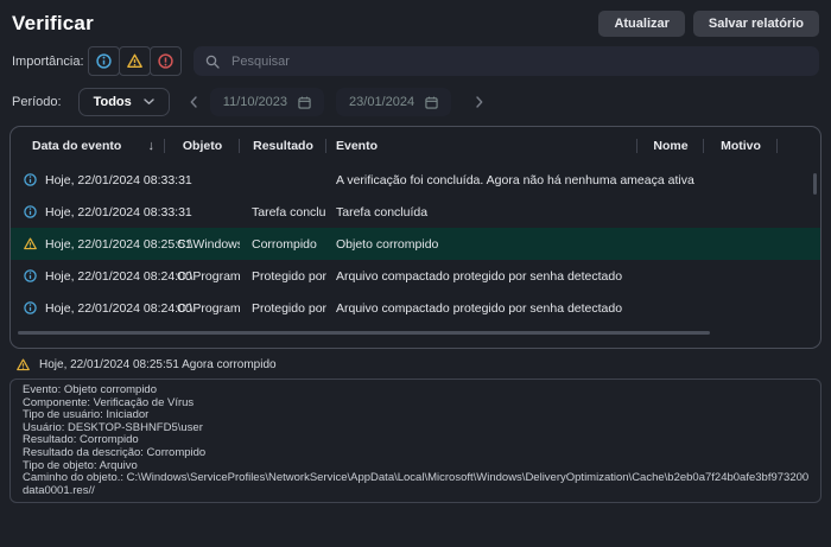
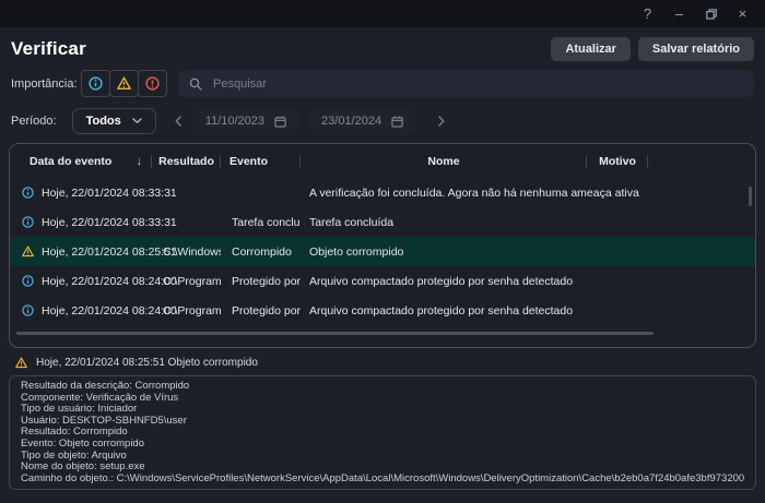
+ ?
+ –
+ ×
  Verificar
  Atualizar
  Salvar relatório
  Importância:
  Pesquisar
  Período:
  Todos
  11/10/2023
  23/01/2024
  Data do evento
  ↓
- Objeto
  Resultado
  Evento
  Nome
  Motivo
  Hoje, 22/01/2024 08:33:31
  A verificação foi concluída. Agora não há nenhuma ameaça ativa
  Hoje, 22/01/2024 08:33:31
  Tarefa conclu
  Tarefa concluída
  Hoje, 22/01/2024 08:25:51
  C:\Window
  Corrompido
  Objeto corrompido
  Hoje, 22/01/2024 08:24:00
  C:\Program
  Protegido por
  Arquivo compactado protegido por senha detectado
  Hoje, 22/01/2024 08:24:00
  C:\Program
  Protegido por
  Arquivo compactado protegido por senha detectado
- Hoje, 22/01/2024 08:25:51 Agora corrompido
+ Hoje, 22/01/2024 08:25:51 Objeto corrompido
- Evento: Objeto corrompido
+ Resultado da descrição: Corrompido
  Componente: Verificação de Vírus
  Tipo de usuário: Iniciador
  Usuário: DESKTOP-SBHNFD5\user
  Resultado: Corrompido
- Resultado da descrição: Corrompido
+ Evento: Objeto corrompido
  Tipo de objeto: Arquivo
+ Nome do objeto: setup.exe
  Caminho do objeto.: C:\Windows\ServiceProfiles\NetworkService\AppData\Local\Microsoft\Windows\DeliveryOptimization\Cache\b2eb0a7f24b0afe3bf973200
- data0001.res//
